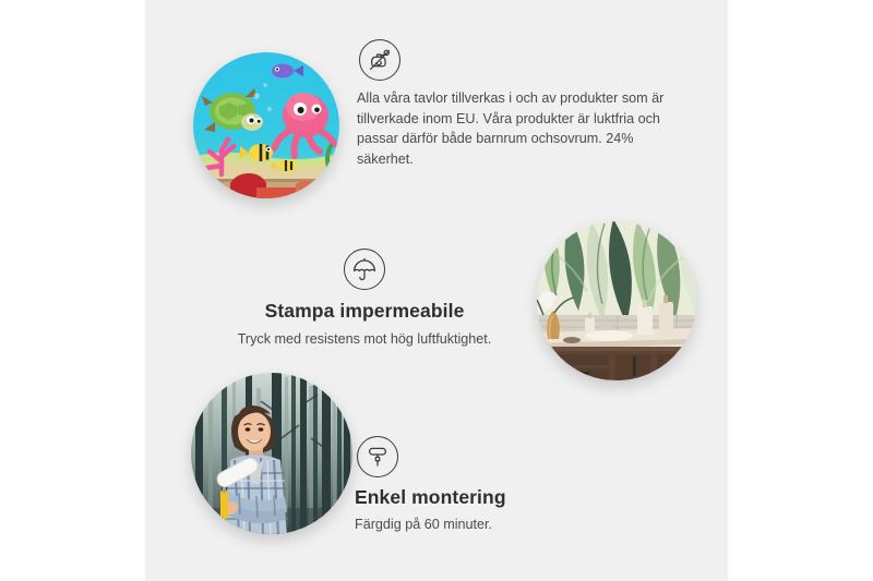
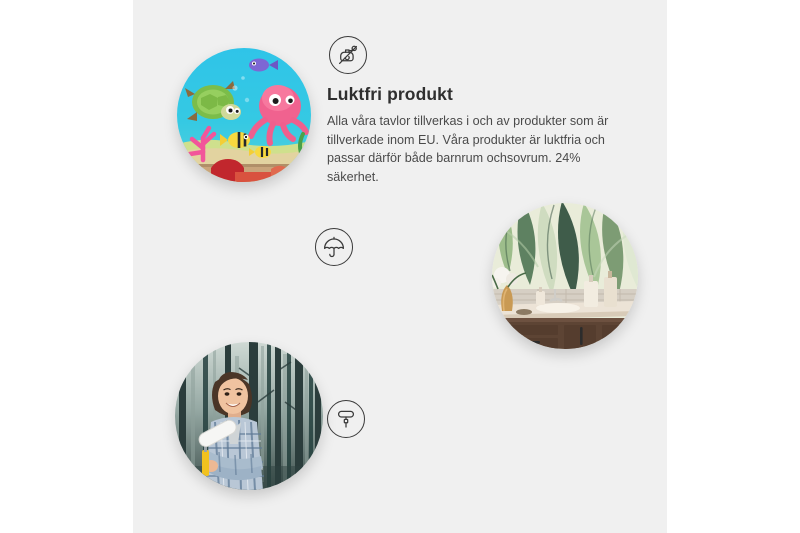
+ Luktfri produkt
  Alla våra tavlor tillverkas i och av produkter som är tillverkade inom EU. Våra produkter är luktfria och passar därför både barnrum ochsovrum. 24% säkerhet.
- Stampa impermeabile
- Tryck med resistens mot hög luftfuktighet.
- Enkel montering
- Färgdig på 60 minuter.
